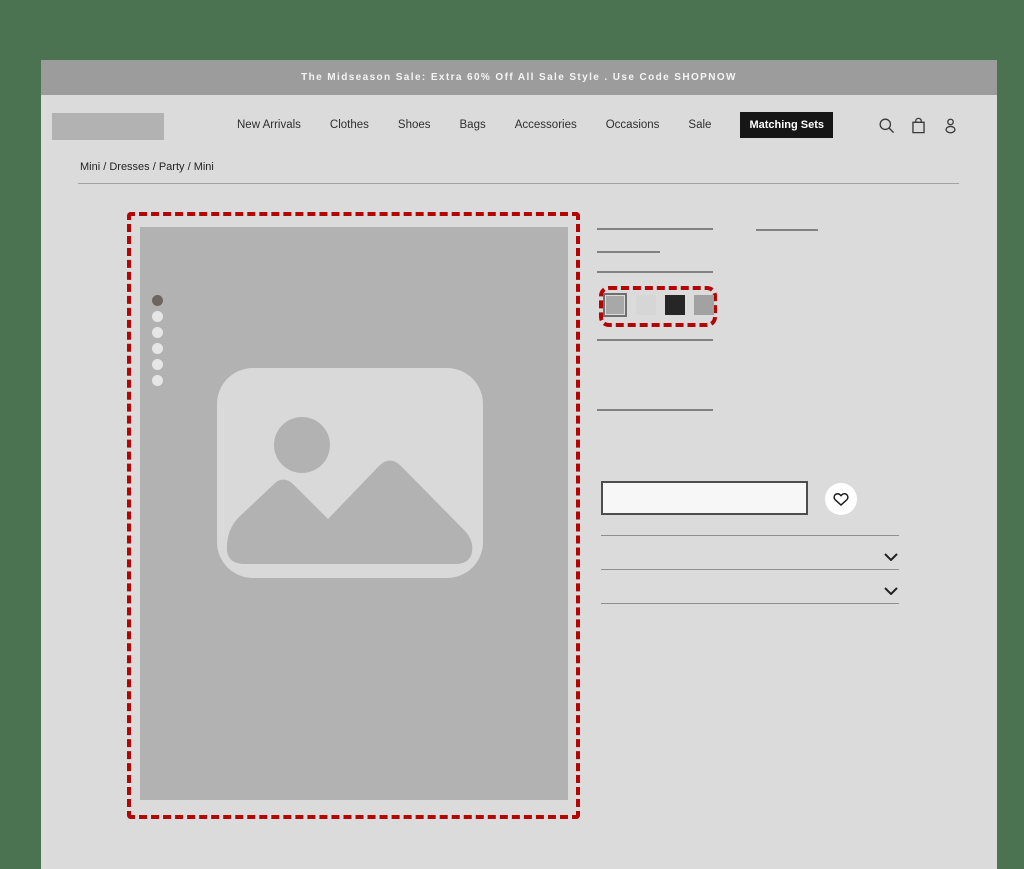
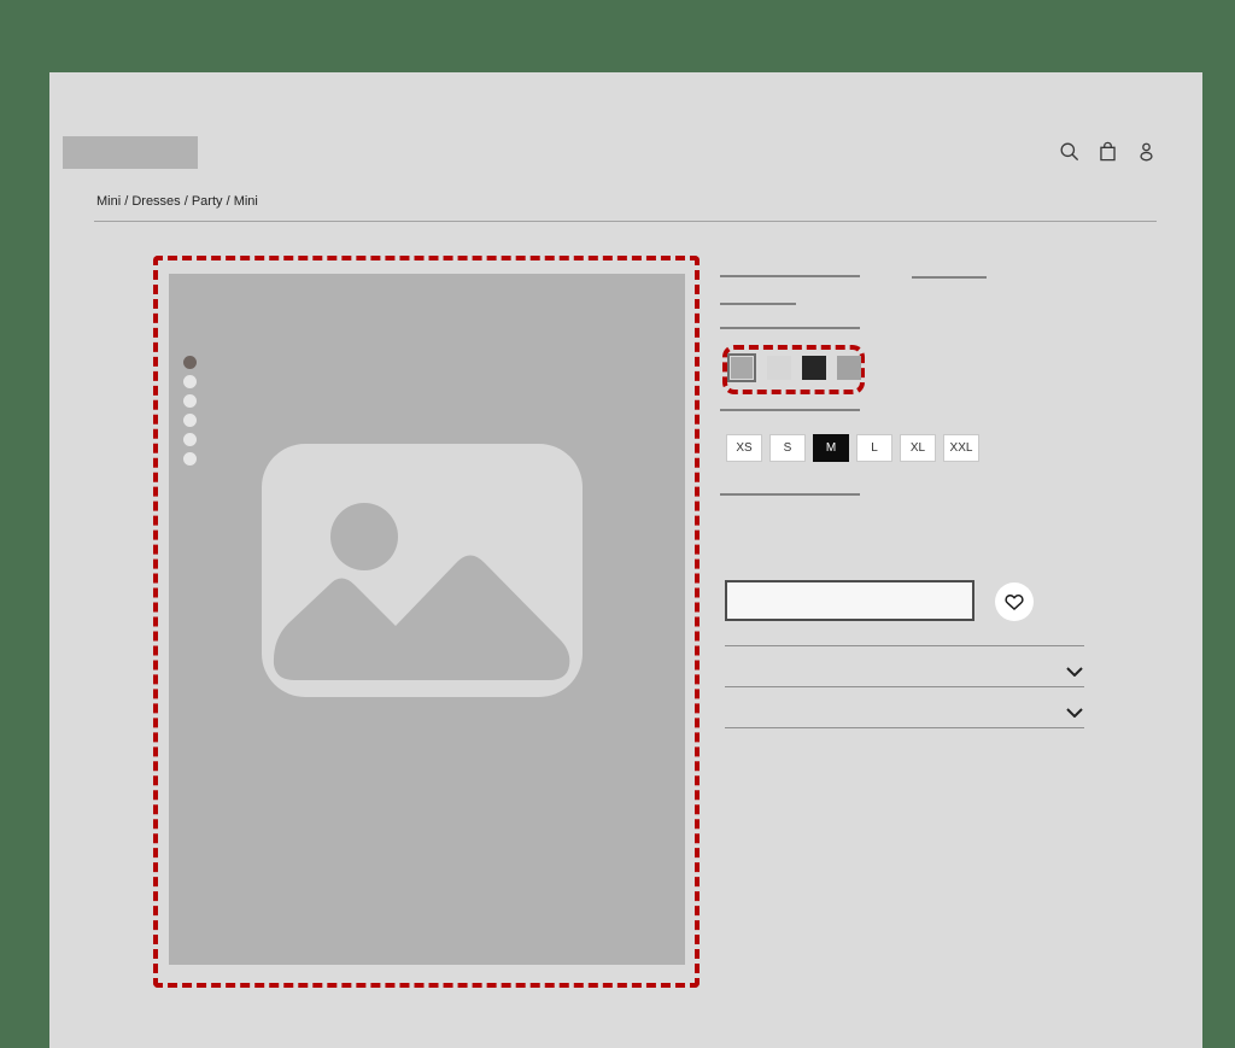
- The Midseason Sale: Extra 60% Off All Sale Style . Use Code SHOPNOW
- New Arrivals
- Clothes
- Shoes
- Bags
- Accessories
- Occasions
- Sale
- Matching Sets
  Mini / Dresses / Party / Mini
+ XS
+ S
+ M
+ L
+ XL
+ XXL
